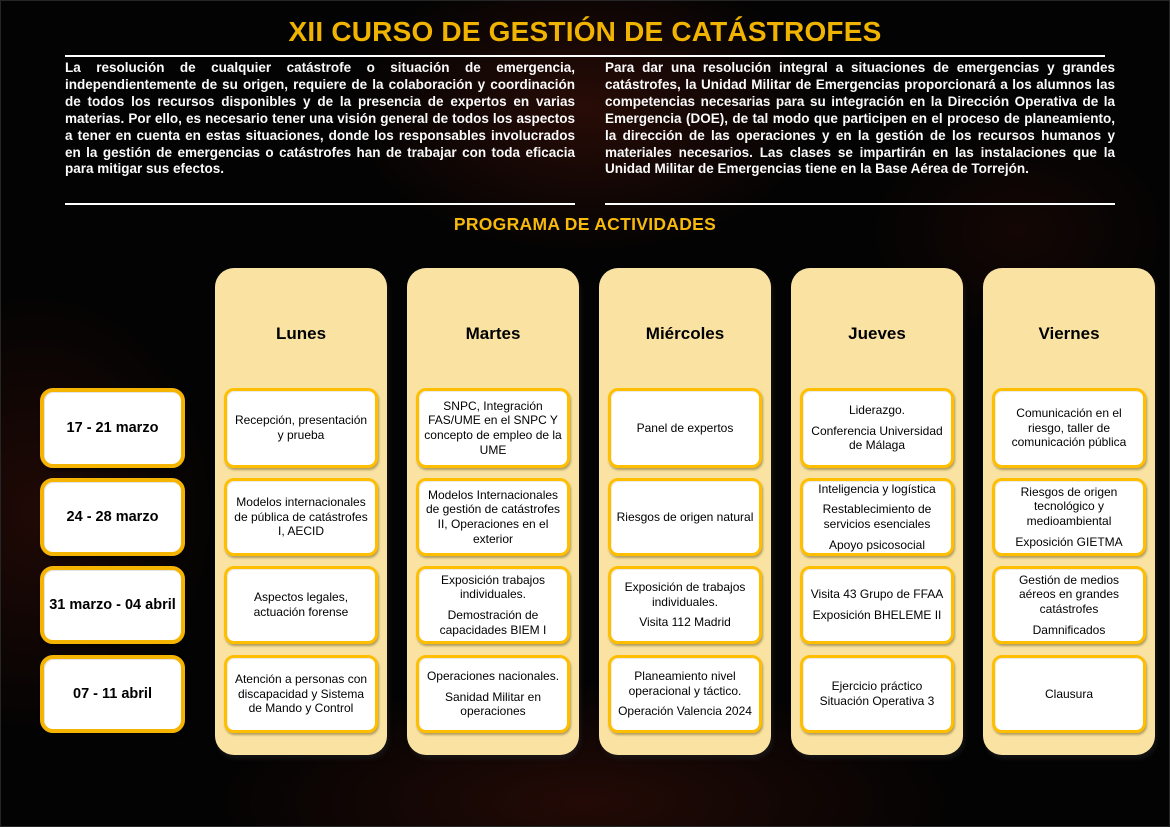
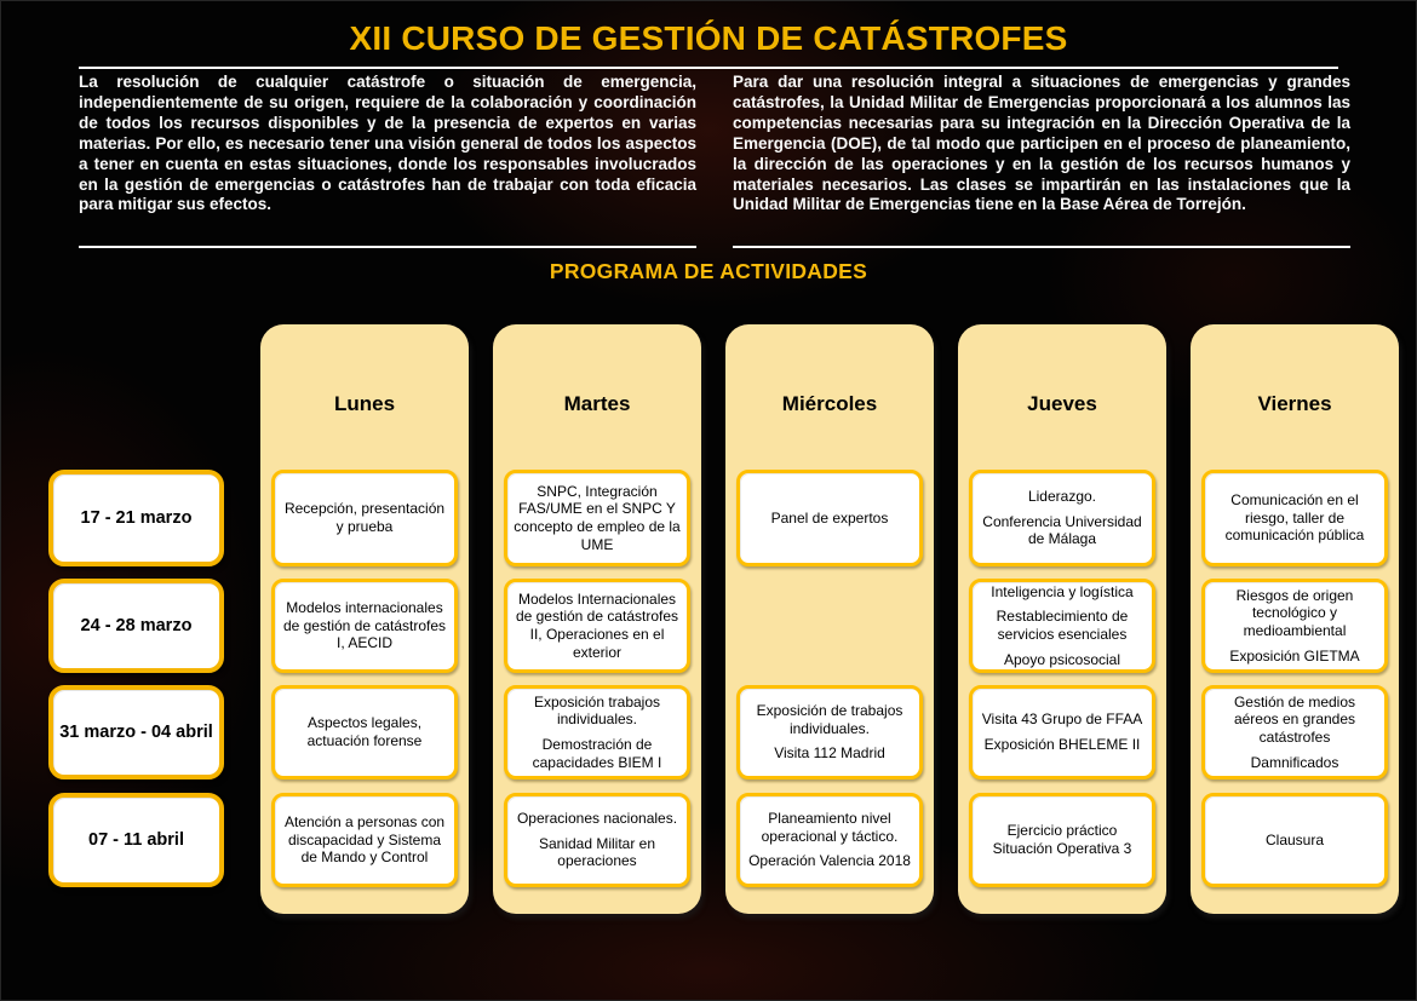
  XII CURSO DE GESTIÓN DE CATÁSTROFES
  La resolución de cualquier catástrofe o situación de emergencia, independientemente de su origen, requiere de la colaboración y coordinación de todos los recursos disponibles y de la presencia de expertos en varias materias. Por ello, es necesario tener una visión general de todos los aspectos a tener en cuenta en estas situaciones, donde los responsables involucrados en la gestión de emergencias o catástrofes han de trabajar con toda eficacia para mitigar sus efectos.
  Para dar una resolución integral a situaciones de emergencias y grandes catástrofes, la Unidad Militar de Emergencias proporcionará a los alumnos las competencias necesarias para su integración en la Dirección Operativa de la Emergencia (DOE), de tal modo que participen en el proceso de planeamiento, la dirección de las operaciones y en la gestión de los recursos humanos y materiales necesarios. Las clases se impartirán en las instalaciones que la Unidad Militar de Emergencias tiene en la Base Aérea de Torrejón.
  PROGRAMA DE ACTIVIDADES
  17 - 21 marzo
  24 - 28 marzo
  31 marzo - 04 abril
  07 - 11 abril
  Lunes
  Recepción, presentación y prueba
- Modelos internacionales de pública de catástrofes I, AECID
+ Modelos internacionales de gestión de catástrofes I, AECID
  Aspectos legales, actuación forense
  Atención a personas con discapacidad y Sistema de Mando y Control
  Martes
  SNPC, Integración FAS/UME en el SNPC Y concepto de empleo de la UME
  Modelos Internacionales de gestión de catástrofes II, Operaciones en el exterior
  Exposición trabajos individuales.
  Demostración de capacidades BIEM I
  Operaciones nacionales.
  Sanidad Militar en operaciones
  Miércoles
  Panel de expertos
- Riesgos de origen natural
  Exposición de trabajos individuales.
  Visita 112 Madrid
  Planeamiento nivel operacional y táctico.
- Operación Valencia 2024
+ Operación Valencia 2018
  Jueves
  Liderazgo.
  Conferencia Universidad de Málaga
  Inteligencia y logística
  Restablecimiento de servicios esenciales
  Apoyo psicosocial
  Visita 43 Grupo de FFAA
  Exposición BHELEME II
  Ejercicio práctico Situación Operativa 3
  Viernes
  Comunicación en el riesgo, taller de comunicación pública
  Riesgos de origen tecnológico y medioambiental
  Exposición GIETMA
  Gestión de medios aéreos en grandes catástrofes
  Damnificados
  Clausura
